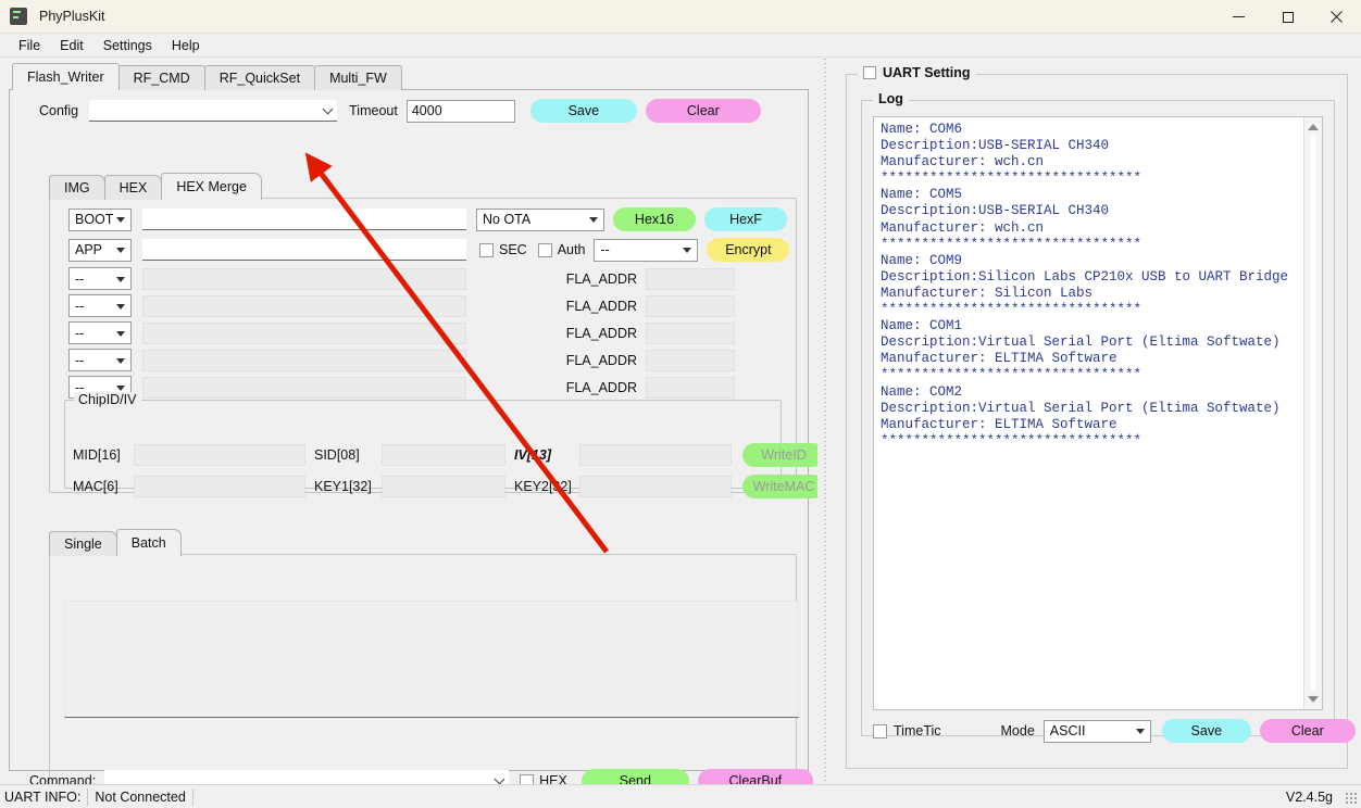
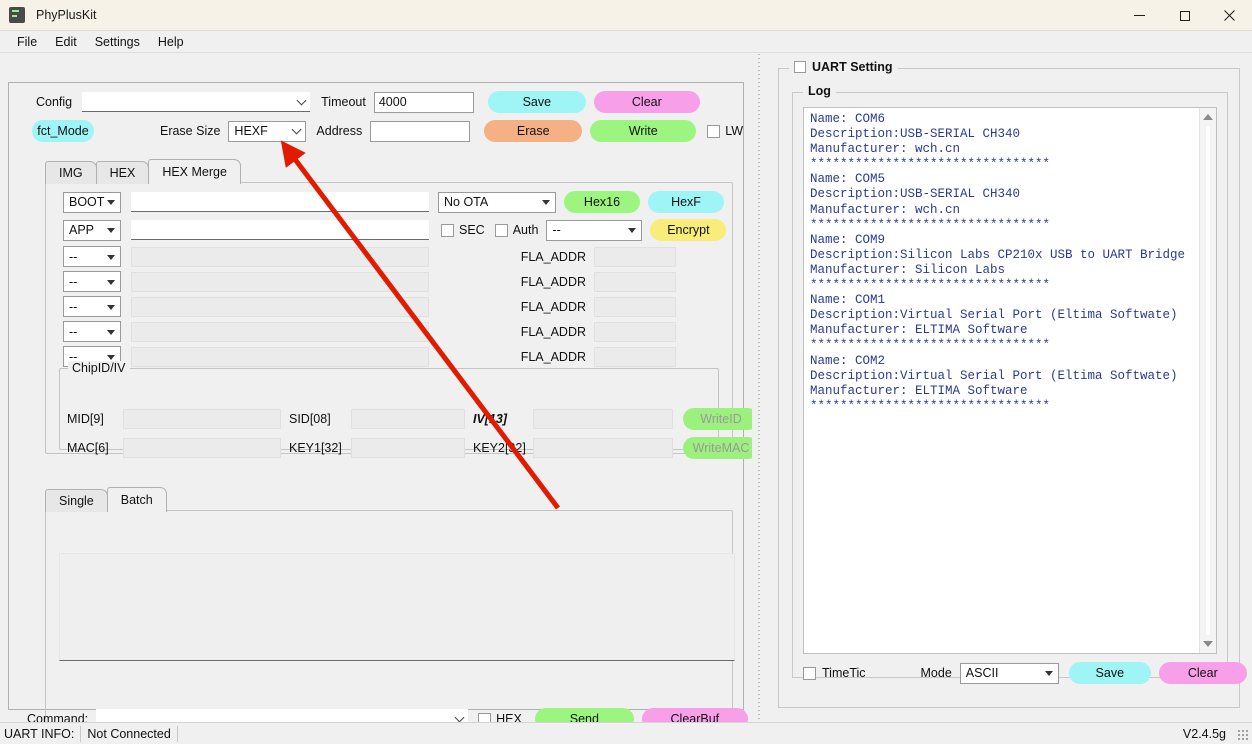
  PhyPlusKit
  File
  Edit
  Settings
  Help
- Flash_Writer
- RF_CMD
- RF_QuickSet
- Multi_FW
  Config
  Timeout
  4000
  Save
  Clear
+ fct_Mode
+ Erase Size
+ HEXF
+ Address
+ Erase
+ Write
+ LW
  IMG
  HEX
  HEX Merge
  BOOT
  No OTA
  Hex16
  HexF
  APP
  SEC
  Auth
  --
  Encrypt
  --
  FLA_ADDR
  --
  FLA_ADDR
  --
  FLA_ADDR
  --
  FLA_ADDR
  --
  FLA_ADDR
  ChipID/IV
- MID[16]
+ MID[9]
  SID[08]
  IV[3]
  WriteID
  MAC[6]
  KEY1[32]
  KEY2[2]
  WriteMAC
  Single
  Batch
  Command:
  HEX
  Send
  ClearBuf
  UART Setting
  Log
  Name: COM6
  Description:USB-SERIAL CH340
  Manufacturer: wch.cn
  ********************************
  Name: COM5
  Description:USB-SERIAL CH340
  Manufacturer: wch.cn
  ********************************
  Name: COM9
  Description:Silicon Labs CP210x USB to UART Bridge
  Manufacturer: Silicon Labs
  ********************************
  Name: COM1
  Description:Virtual Serial Port (Eltima Softwate)
  Manufacturer: ELTIMA Software
  ********************************
  Name: COM2
  Description:Virtual Serial Port (Eltima Softwate)
  Manufacturer: ELTIMA Software
  ********************************
  TimeTic
  Mode
  ASCII
  Save
  Clear
  UART INFO:
  Not Connected
  V2.4.5g
